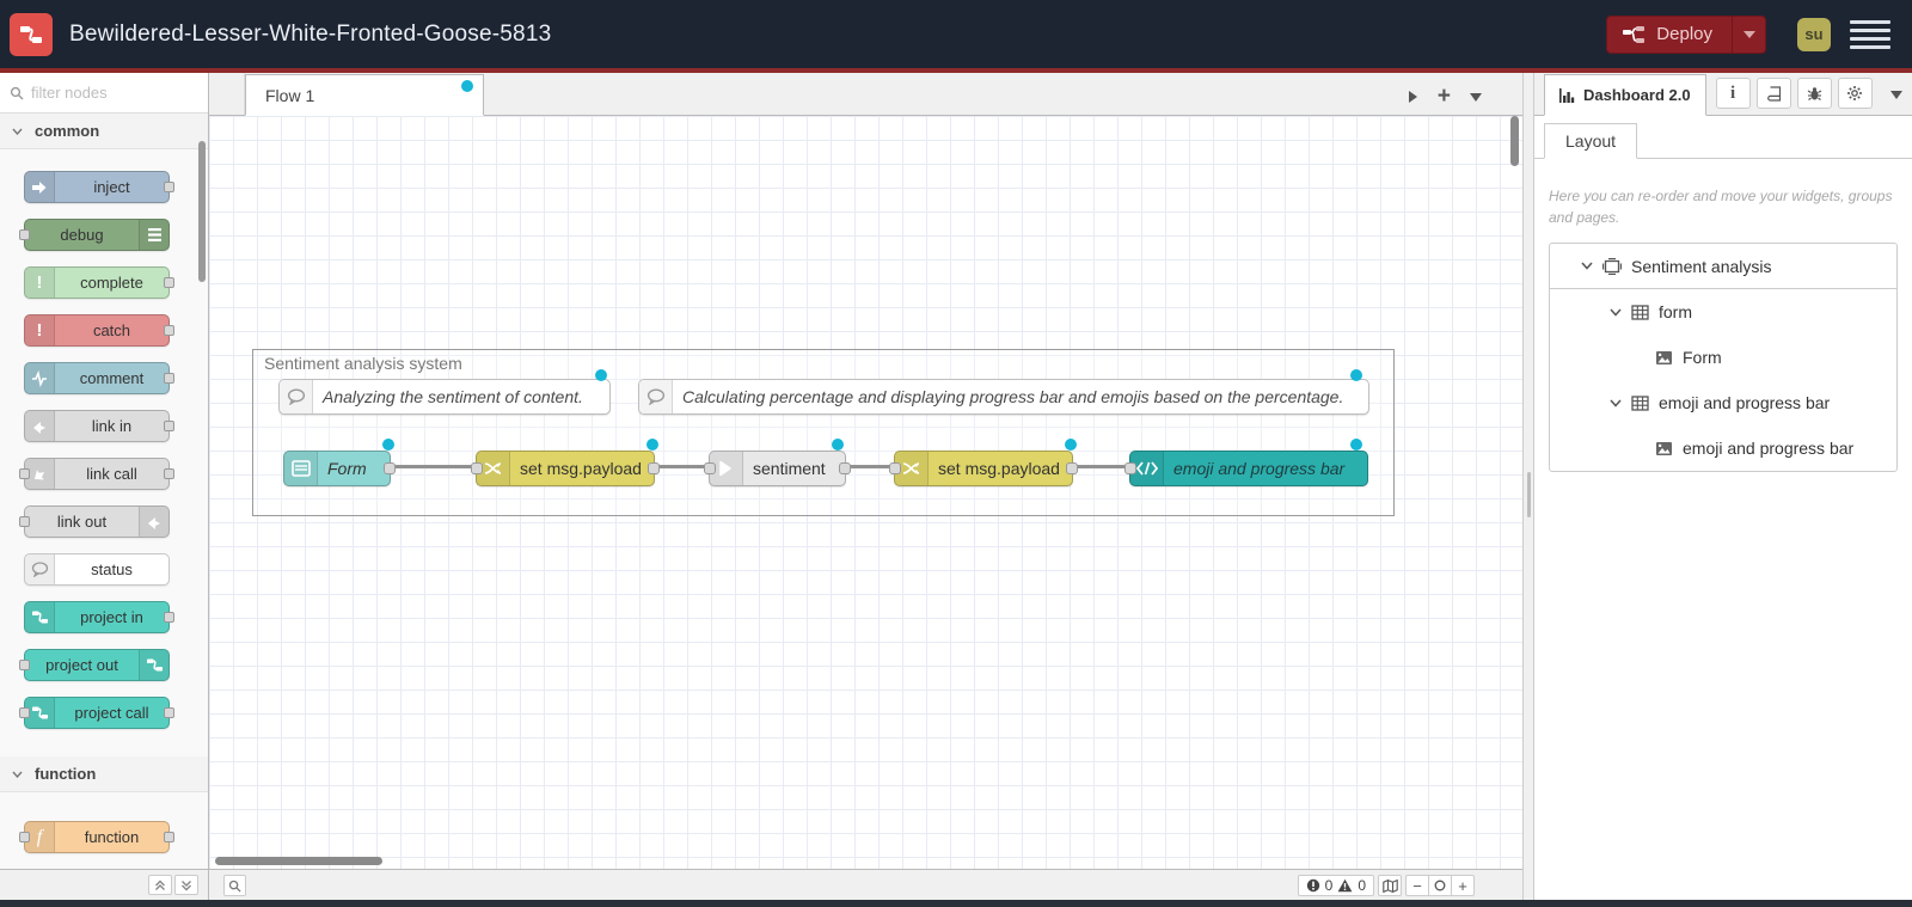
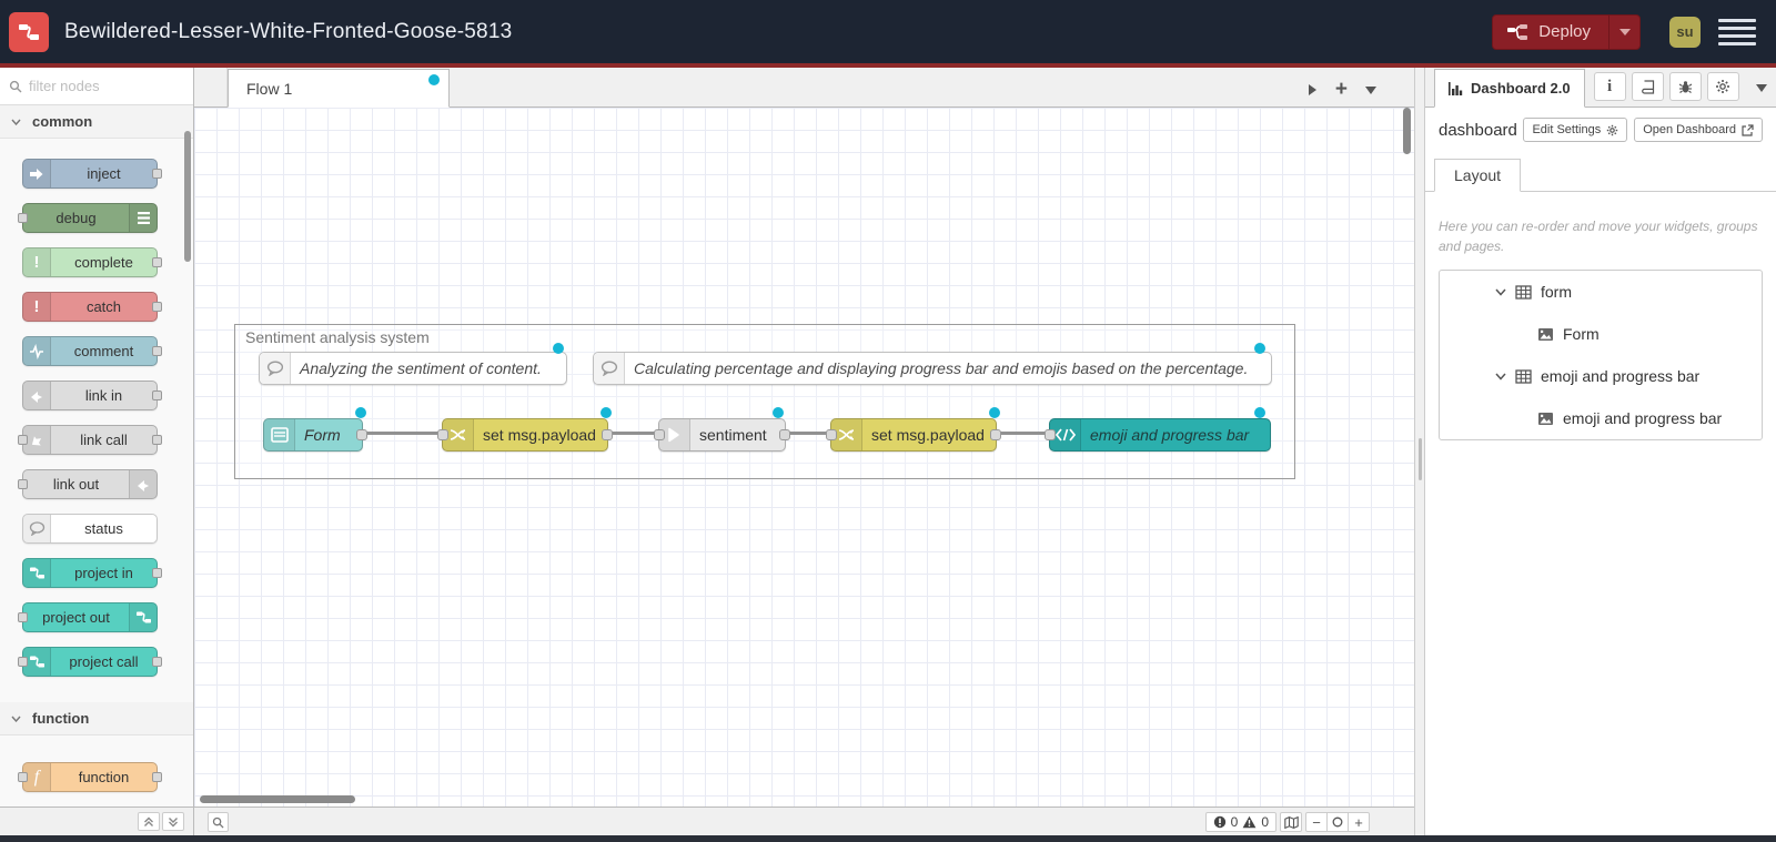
  Bewildered-Lesser-White-Fronted-Goose-5813
  Deploy
  su
  filter nodes
  common
  inject
  debug
  !
  complete
  !
  catch
  comment
  link in
  link call
  link out
  status
  project in
  project out
  project call
  function
  f
  function
  Flow 1
  +
  Sentiment analysis system
  Analyzing the sentiment of content.
  Calculating percentage and displaying progress bar and emojis based on the percentage.
  Form
  set msg.payload
  sentiment
  set msg.payload
  emoji and progress bar
  0
  0
  −
  +
  Dashboard 2.0
  i
+ dashboard
+ Edit Settings
+ Open Dashboard
  Layout
  Here you can re-order and move your widgets, groups and pages.
- Sentiment analysis
  form
  Form
  emoji and progress bar
  emoji and progress bar
